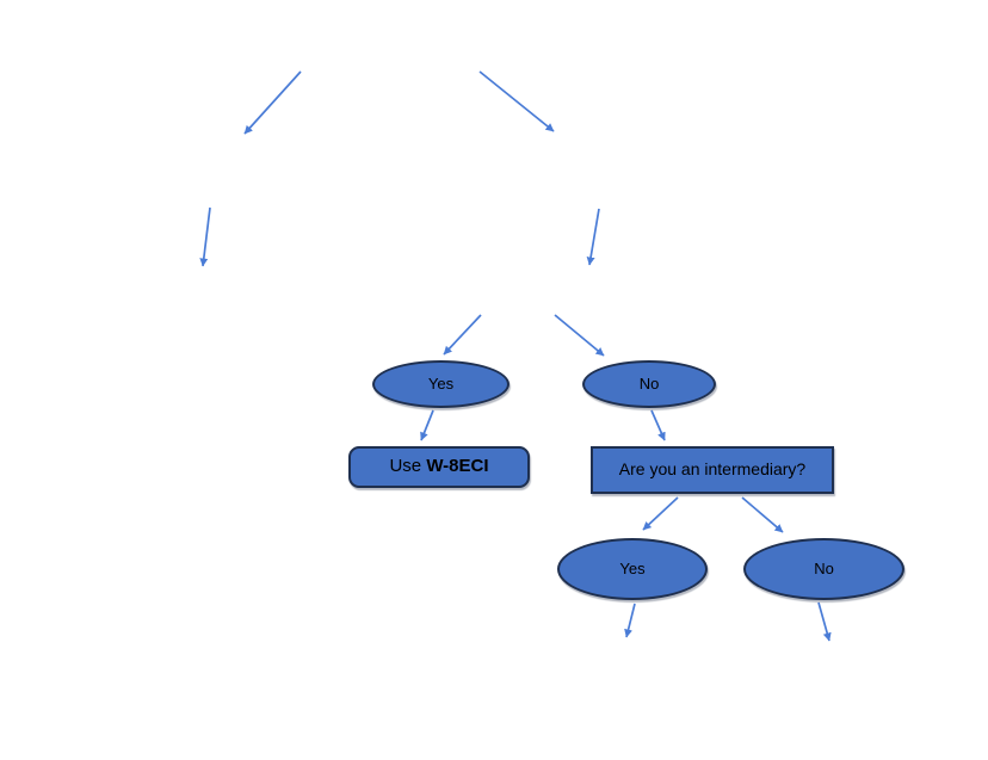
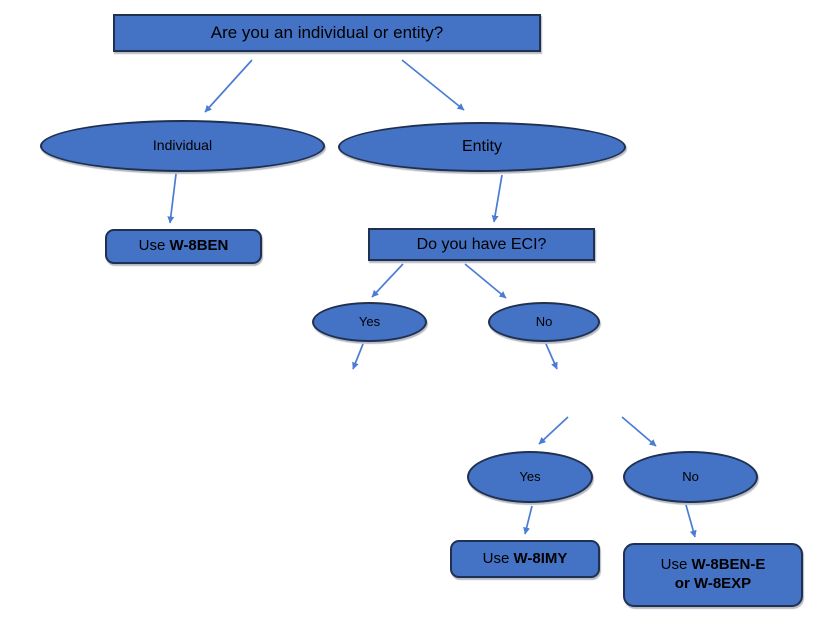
+ Are you an individual or entity?
+ Individual
+ Entity
+ Use W-8BEN
+ Do you have ECI?
  Yes
  No
- Use W-8ECI
- Are you an intermediary?
  Yes
  No
+ Use W-8IMY
+ Use W-8BEN-E
+ or W-8EXP
